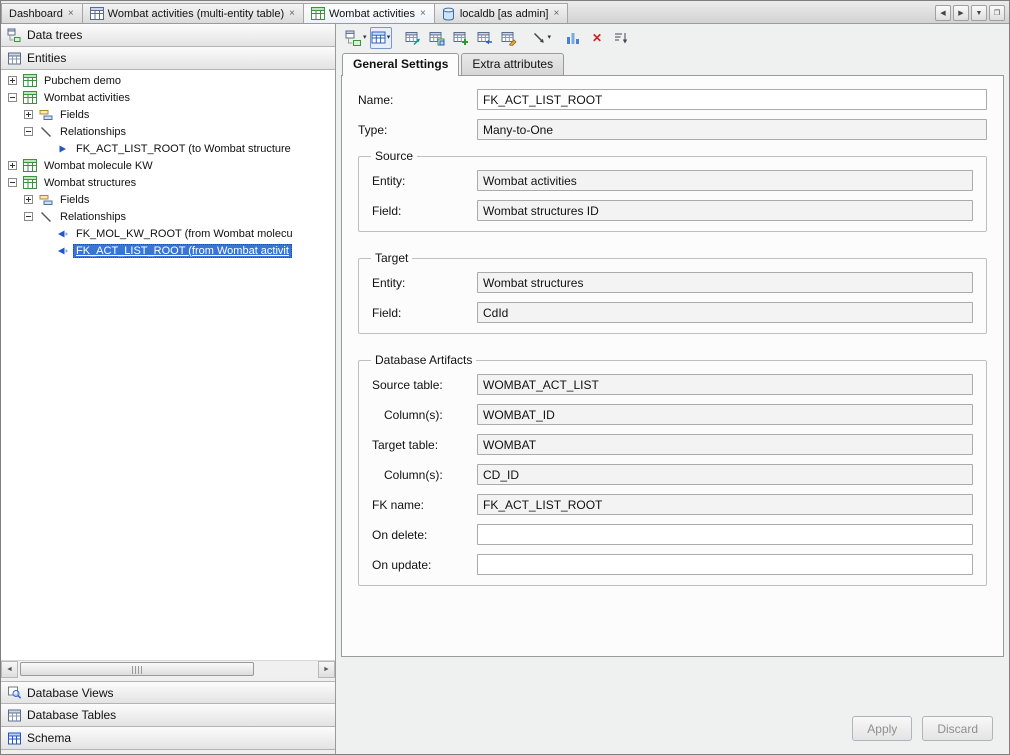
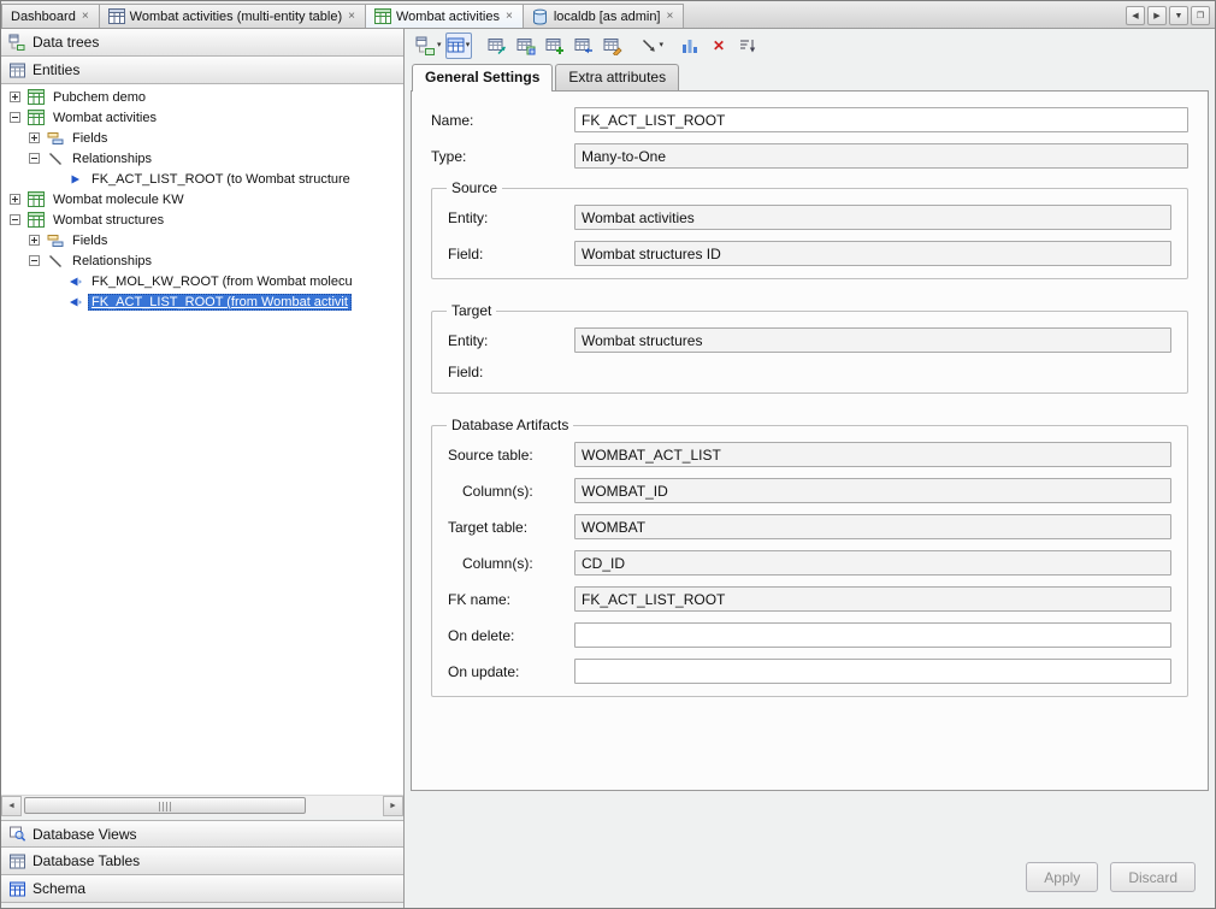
  Dashboard
  ×
  Wombat activities (multi-entity table)
  ×
  Wombat activities
  ×
  localdb [as admin]
  ×
  Data trees
  Entities
  Pubchem demo
  Wombat activities
  Fields
  Relationships
  FK_ACT_LIST_ROOT (to Wombat structure
  Wombat molecule KW
  Wombat structures
  Fields
  Relationships
  FK_MOL_KW_ROOT (from Wombat molecu
  FK_ACT_LIST_ROOT (from Wombat activit
  Database Views
  Database Tables
  Schema
  ✕
  General Settings
  Extra attributes
  Name:
  FK_ACT_LIST_ROOT
  Type:
  Many-to-One
  Source
  Entity:
  Wombat activities
  Field:
  Wombat structures ID
  Target
  Entity:
  Wombat structures
  Field:
- CdId
  Database Artifacts
  Source table:
  WOMBAT_ACT_LIST
  Column(s):
  WOMBAT_ID
  Target table:
  WOMBAT
  Column(s):
  CD_ID
  FK name:
  FK_ACT_LIST_ROOT
  On delete:
  On update:
  Apply
  Discard
